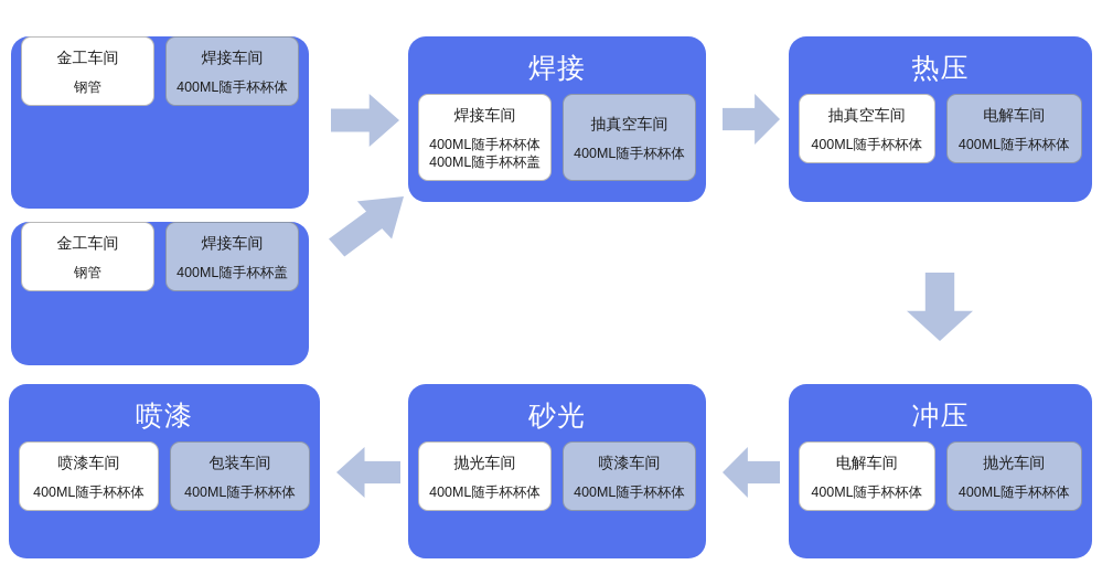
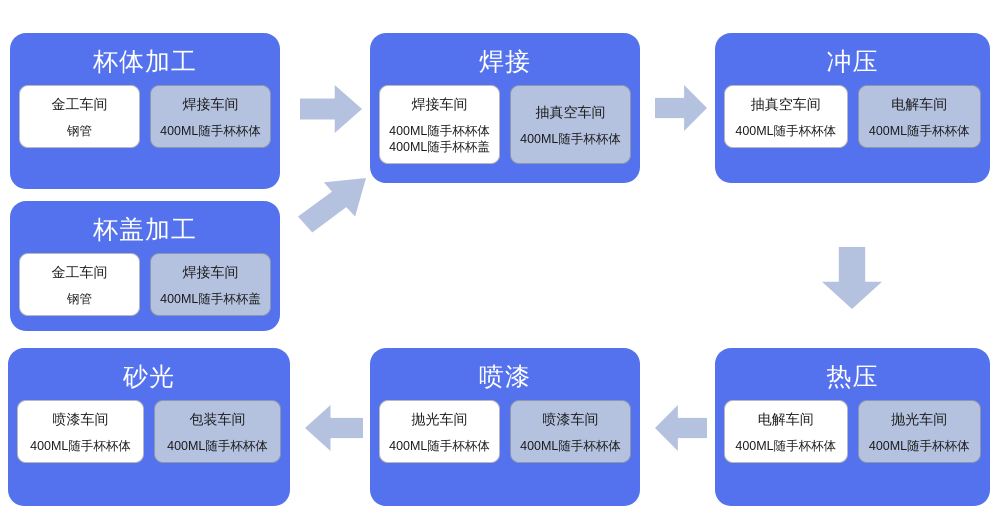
+ 杯体加工
  金工车间
  钢管
  焊接车间
  400ML随手杯杯体
  焊接
  焊接车间
  400ML随手杯杯体
  400ML随手杯杯盖
  抽真空车间
  400ML随手杯杯体
- 热压
+ 冲压
  抽真空车间
  400ML随手杯杯体
  电解车间
  400ML随手杯杯体
+ 杯盖加工
  金工车间
  钢管
  焊接车间
  400ML随手杯杯盖
- 喷漆
+ 砂光
  喷漆车间
  400ML随手杯杯体
  包装车间
  400ML随手杯杯体
- 砂光
+ 喷漆
  抛光车间
  400ML随手杯杯体
  喷漆车间
  400ML随手杯杯体
- 冲压
+ 热压
  电解车间
  400ML随手杯杯体
  抛光车间
  400ML随手杯杯体
